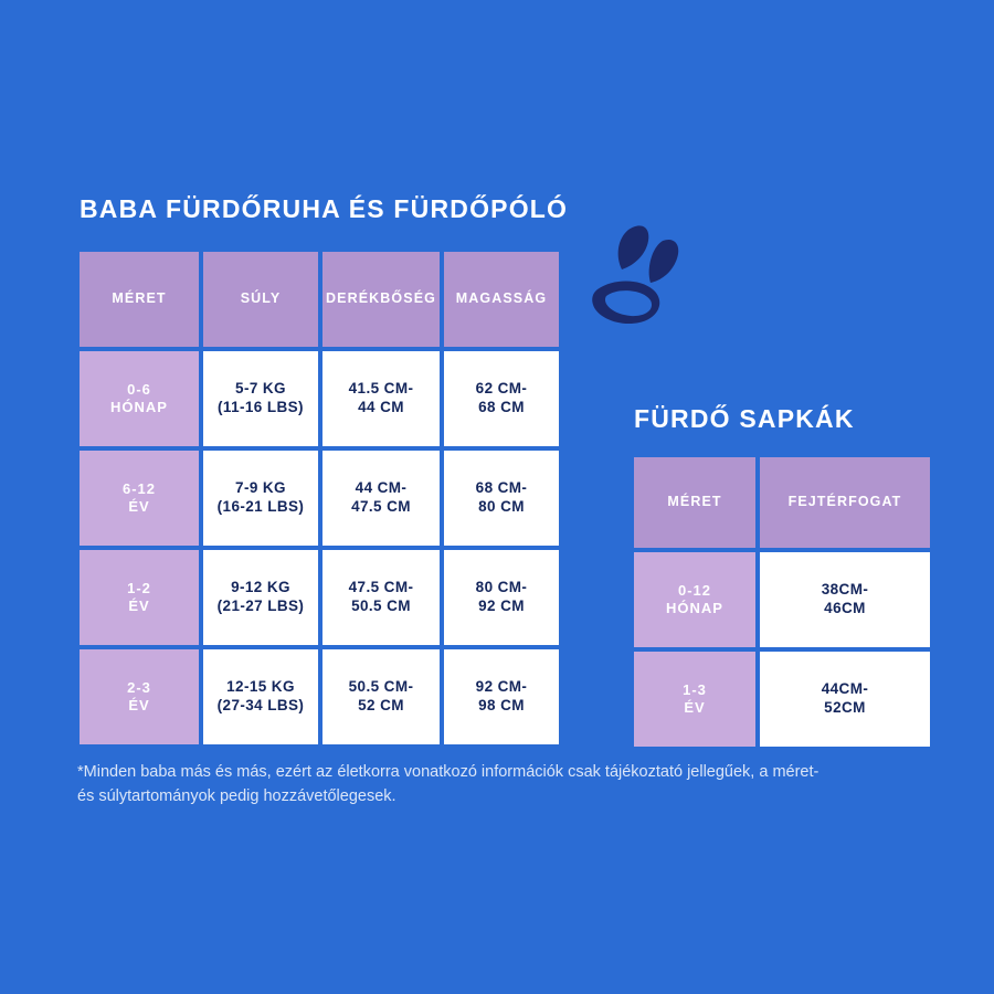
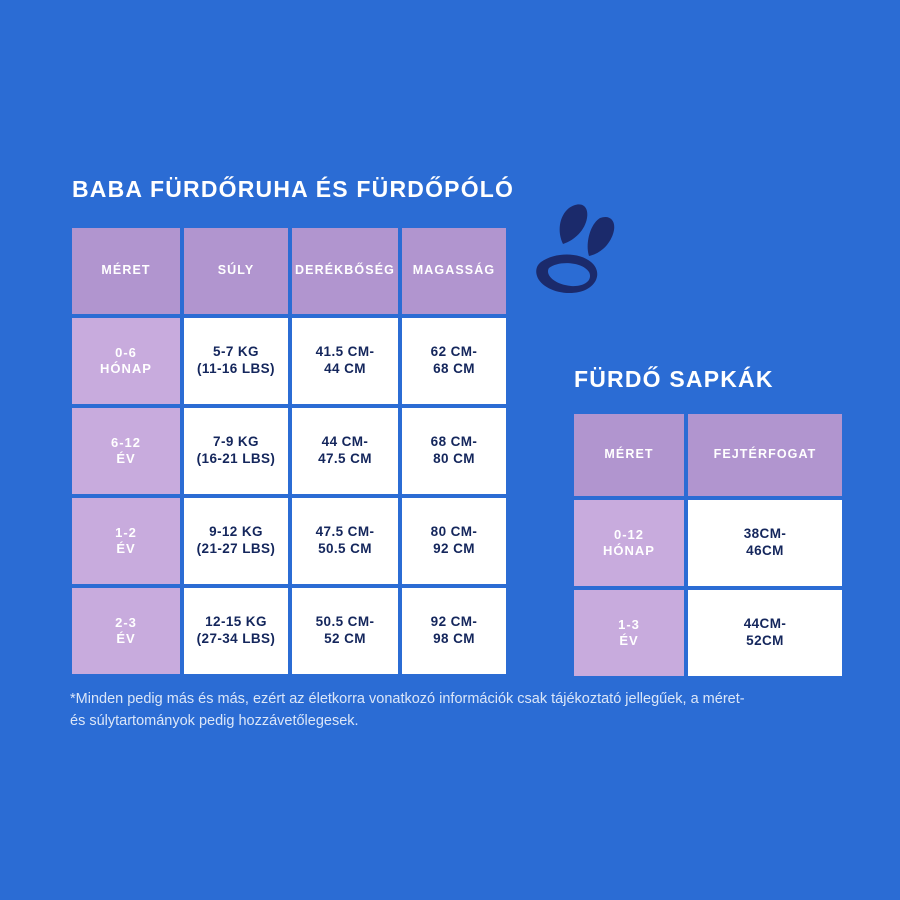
  BABA FÜRDŐRUHA ÉS FÜRDŐPÓLÓ
  MÉRET	SÚLY	DERÉKBŐSÉG	MAGASSÁG
  0-6HÓNAP	5-7 KG(11-16 LBS)	41.5 CM-44 CM	62 CM-68 CM
  6-12ÉV	7-9 KG(16-21 LBS)	44 CM-47.5 CM	68 CM-80 CM
  1-2ÉV	9-12 KG(21-27 LBS)	47.5 CM-50.5 CM	80 CM-92 CM
  2-3ÉV	12-15 KG(27-34 LBS)	50.5 CM-52 CM	92 CM-98 CM
  FÜRDŐ SAPKÁK
  MÉRET	FEJTÉRFOGAT
  0-12HÓNAP	38CM-46CM
  1-3ÉV	44CM-52CM
- *Minden baba más és más, ezért az életkorra vonatkozó információk csak tájékoztató jellegűek, a méret- és súlytartományok pedig hozzávetőlegesek.
+ *Minden pedig más és más, ezért az életkorra vonatkozó információk csak tájékoztató jellegűek, a méret- és súlytartományok pedig hozzávetőlegesek.
